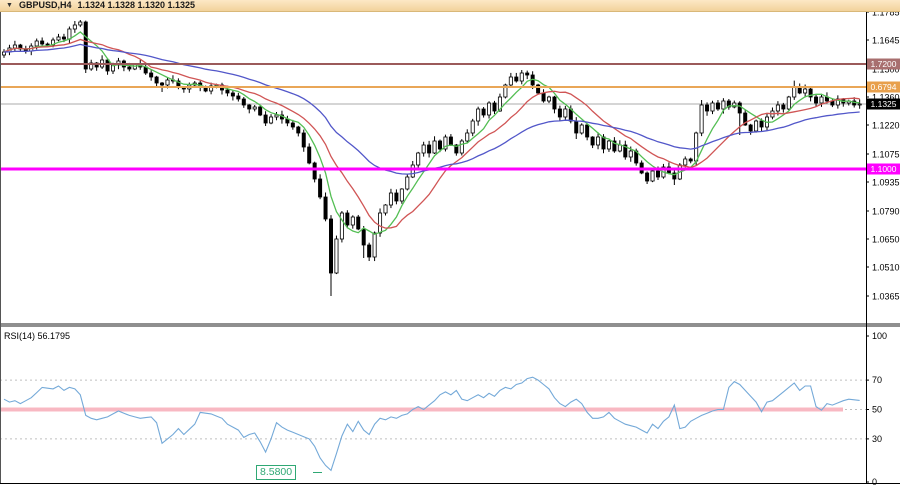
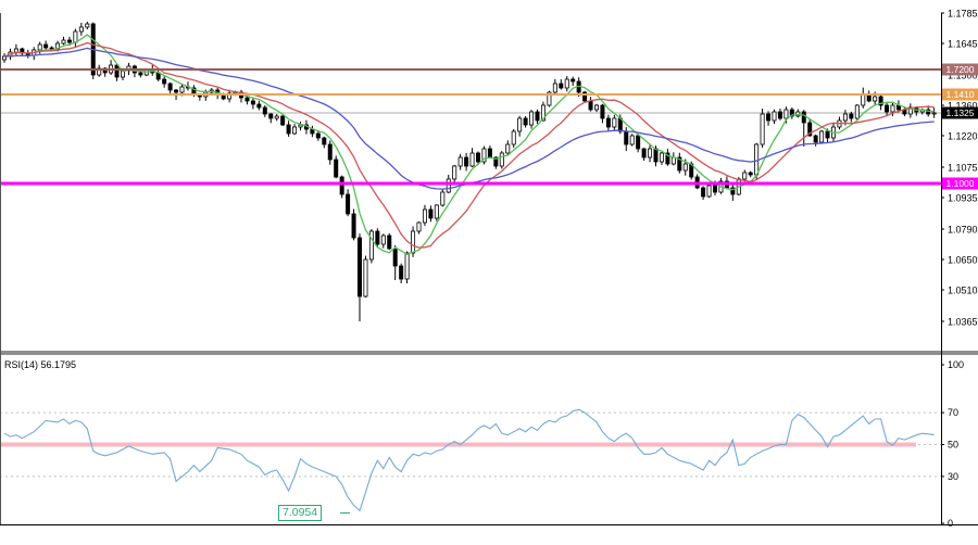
- GBPUSD,H4
- 1.1324 1.1328 1.1320 1.1325
  1.1785
  1.1645
  1.1360
  1.1220
  1.1075
  1.0935
  1.0790
  1.0650
  1.0510
  1.0365
  100
  70
  50
  30
  0
  1.7200
- 0.6794
+ 1.1410
  1.1325
  1.1000
  RSI(14) 56.1795
- 8.5800
+ 7.0954
